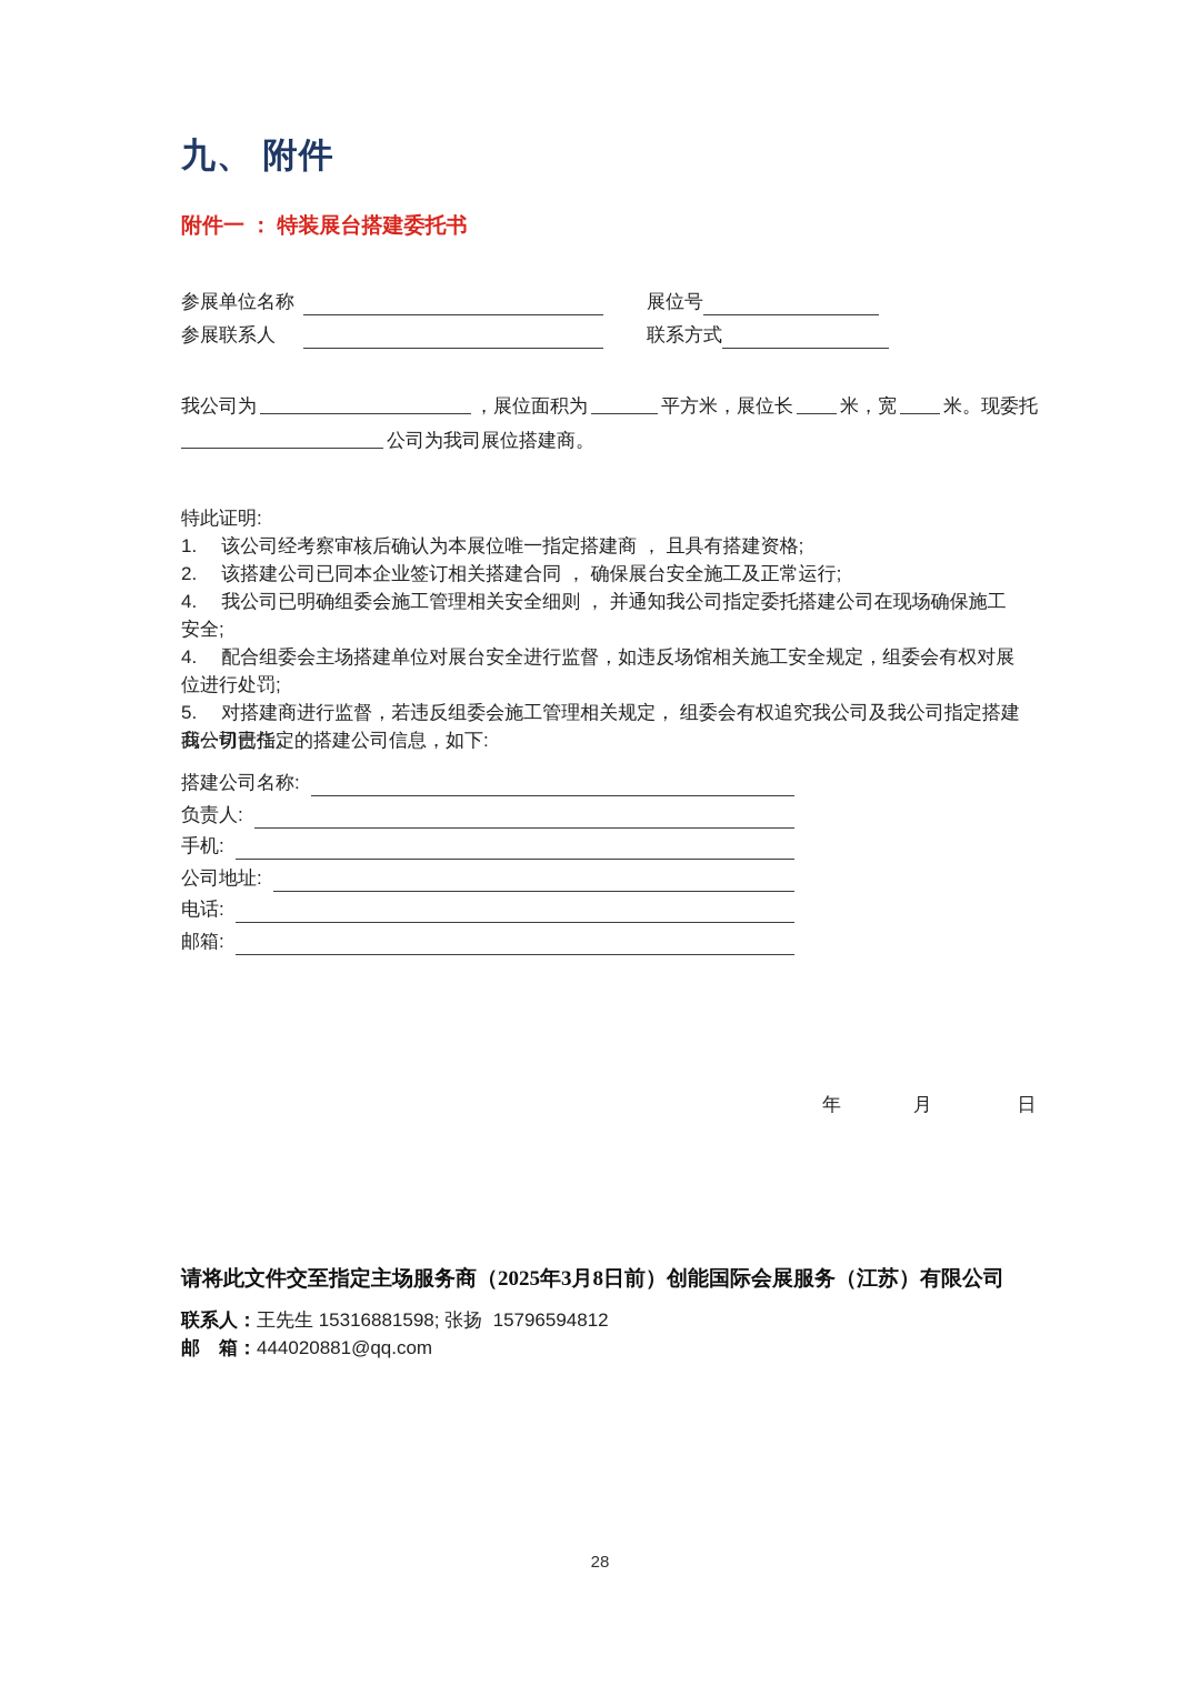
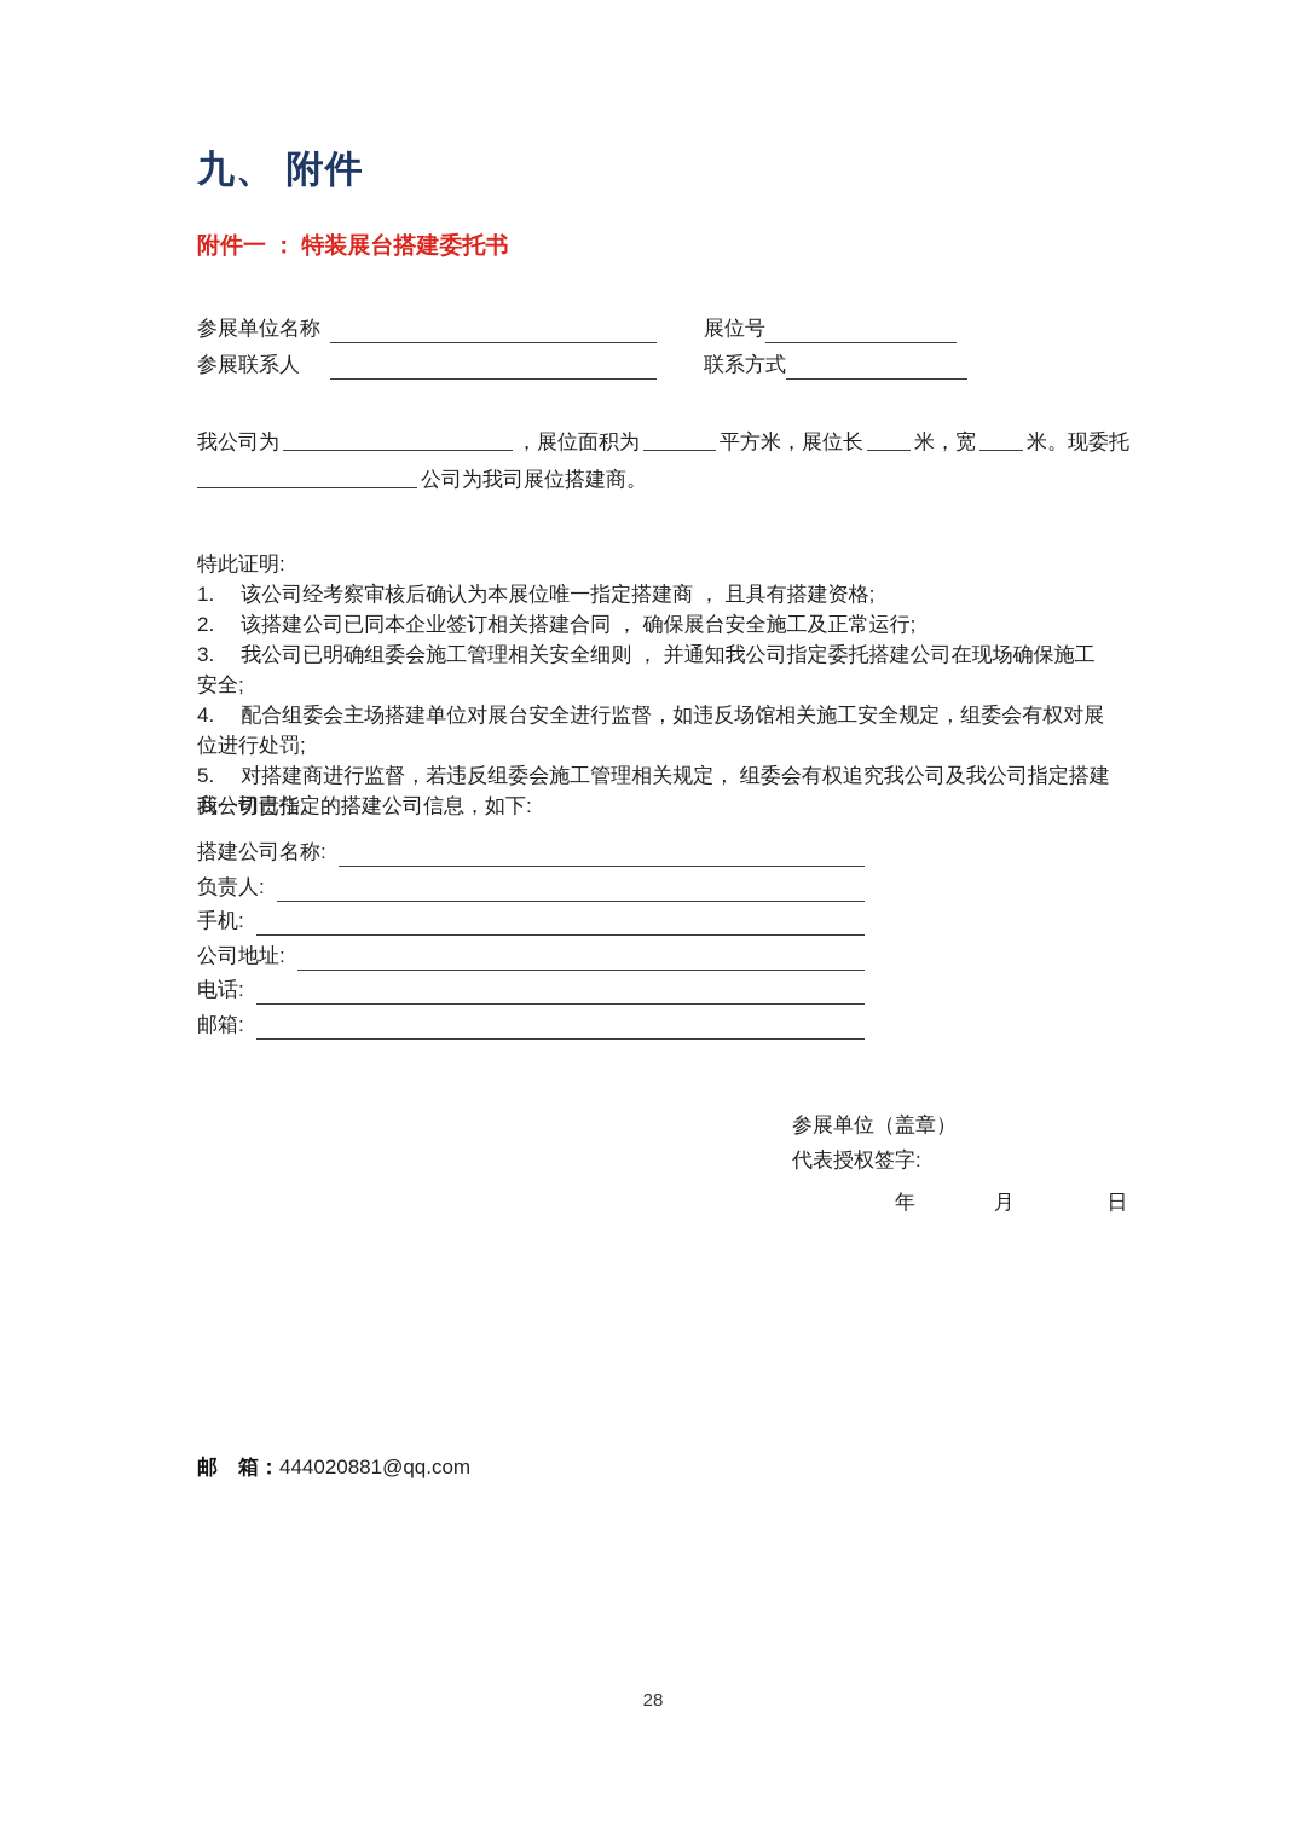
  九、 附件
  附件一 ： 特装展台搭建委托书
  参展单位名称
  展位号
  参展联系人
  联系方式
  我公司为 ，展位面积为 平方米，展位长 米，宽 米。现委托
  公司为我司展位搭建商。
  特此证明:
  1. 该公司经考察审核后确认为本展位唯一指定搭建商 ， 且具有搭建资格;
  2. 该搭建公司已同本企业签订相关搭建合同 ， 确保展台安全施工及正常运行;
- 4. 我公司已明确组委会施工管理相关安全细则 ， 并通知我公司指定委托搭建公司在现场确保施工安全;
+ 3. 我公司已明确组委会施工管理相关安全细则 ， 并通知我公司指定委托搭建公司在现场确保施工安全;
  4. 配合组委会主场搭建单位对展台安全进行监督，如违反场馆相关施工安全规定，组委会有权对展位进行处罚;
  5. 对搭建商进行监督，若违反组委会施工管理相关规定， 组委会有权追究我公司及我公司指定搭建商一切责任。
  我公司已指定的搭建公司信息，如下:
  搭建公司名称:
  负责人:
  手机:
  公司地址:
  电话:
  邮箱:
+ 参展单位（盖章）
+ 代表授权签字:
  年 月 日
- 请将此文件交至指定主场服务商（2025年3月8日前）创能国际会展服务（江苏）有限公司
- 联系人：王先生 15316881598; 张扬 15796594812
  邮 箱：444020881@qq.com
  28
